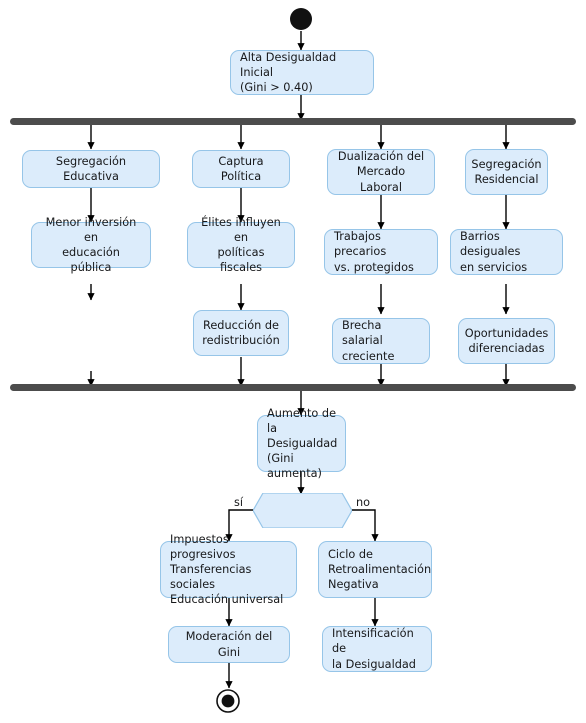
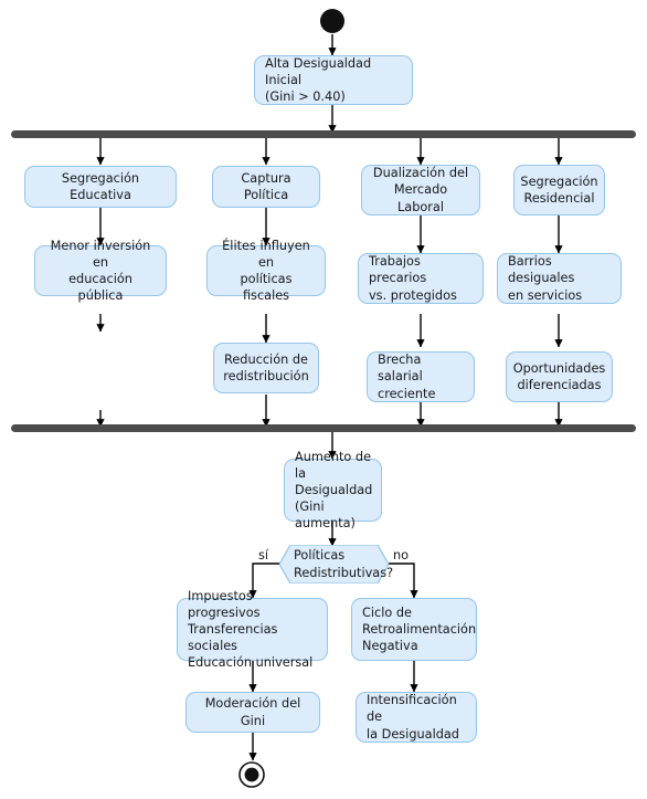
  Alta Desigualdad Inicial
  (Gini > 0.40)
  Segregación Educativa
  Menor inversión en
  educación pública
  Captura Política
  Élites influyen en
  políticas fiscales
  Reducción de
  redistribución
  Dualización del
  Mercado Laboral
  Trabajos precarios
  vs. protegidos
  Brecha salarial
  creciente
  Segregación
  Residencial
  Barrios desiguales
  en servicios
  Oportunidades
  diferenciadas
  Aumento de la
  Desigualdad
  (Gini aumenta)
+ Políticas
+ Redistributivas?
  sí
  no
  Impuestos progresivos
  Transferencias sociales
  Educación universal
  Moderación del Gini
  Ciclo de
  Retroalimentación
  Negativa
  Intensificación de
  la Desigualdad
